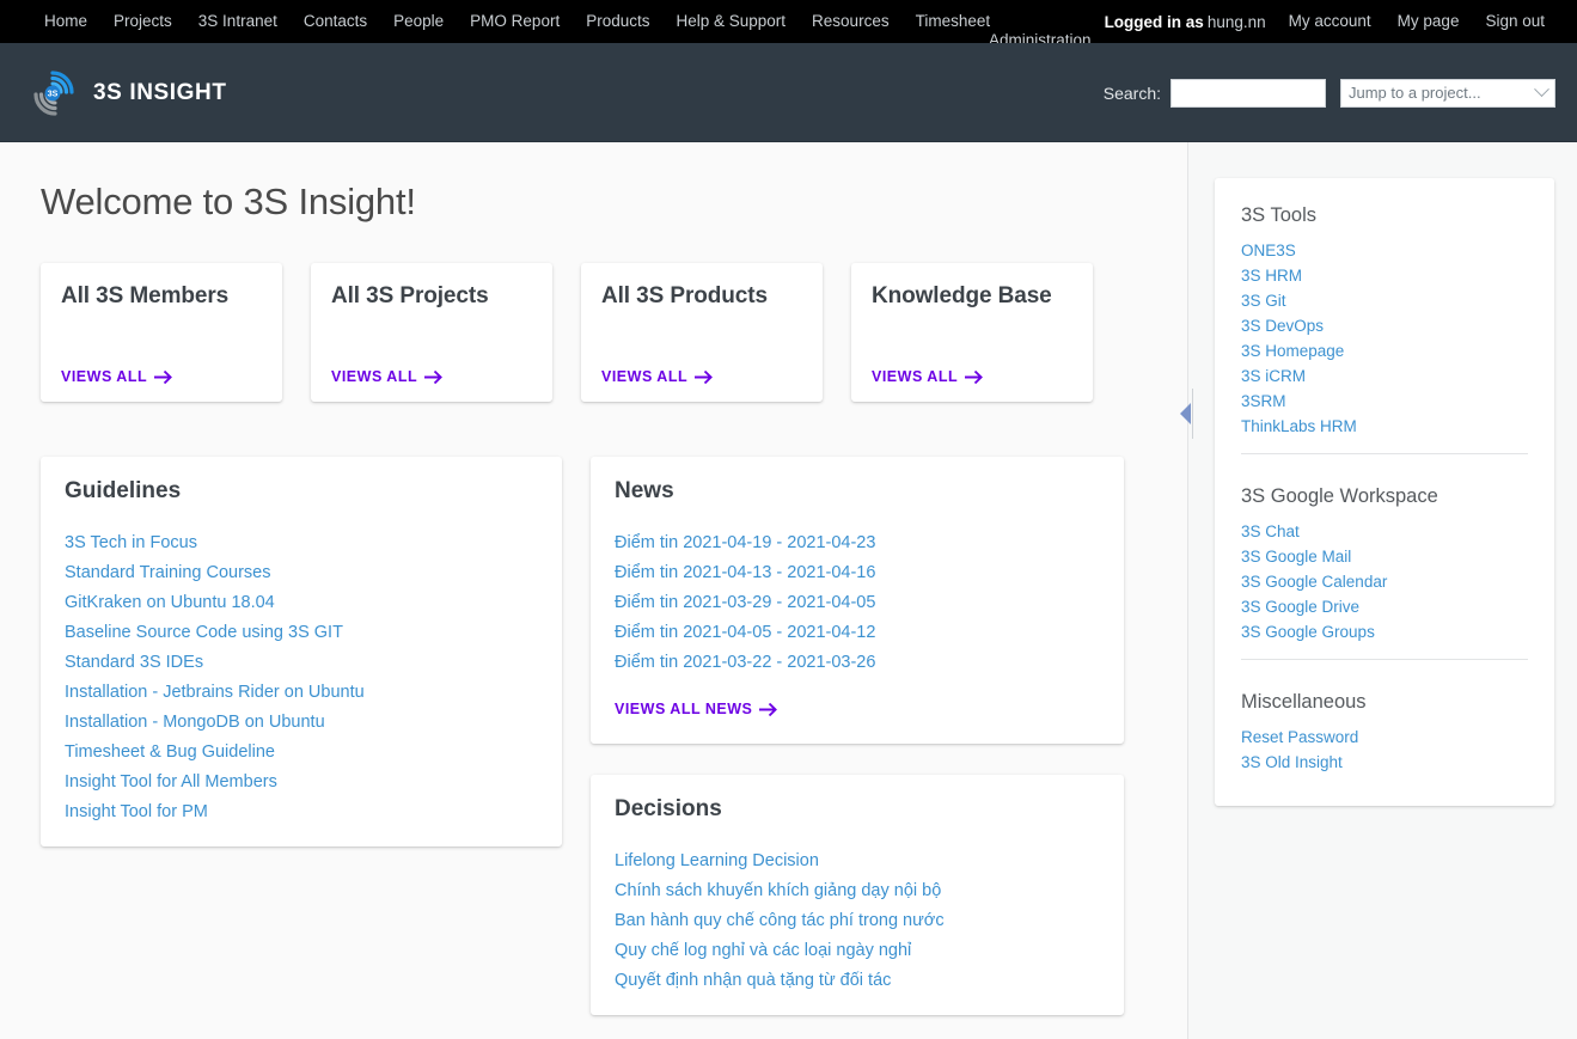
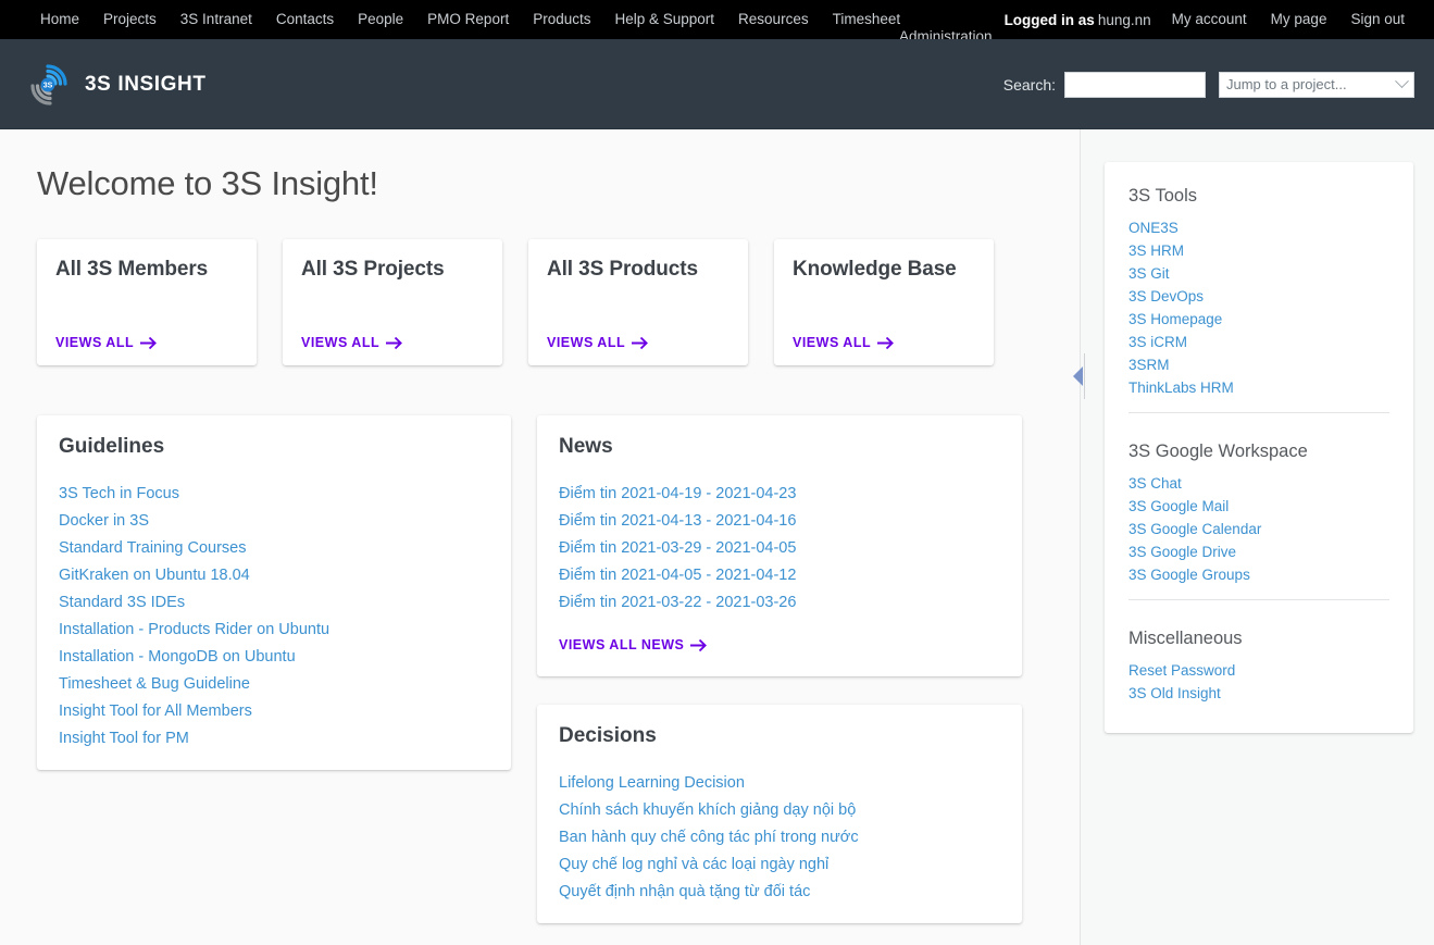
  Home
  Projects
  3S Intranet
  Contacts
  People
  PMO Report
  Products
  Help & Support
  Resources
  Timesheet
  Administration
  Logged in as
  hung.nn
  My account
  My page
  Sign out
  3S INSIGHT
  Search:
  Jump to a project...
  Welcome to 3S Insight!
  All 3S Members
  VIEWS ALL
  All 3S Projects
  VIEWS ALL
  All 3S Products
  VIEWS ALL
  Knowledge Base
  VIEWS ALL
  Guidelines
  3S Tech in Focus
+ Docker in 3S
  Standard Training Courses
  GitKraken on Ubuntu 18.04
- Baseline Source Code using 3S GIT
  Standard 3S IDEs
- Installation - Jetbrains Rider on Ubuntu
+ Installation - Products Rider on Ubuntu
  Installation - MongoDB on Ubuntu
  Timesheet & Bug Guideline
  Insight Tool for All Members
  Insight Tool for PM
  News
  Điểm tin 2021-04-19 - 2021-04-23
  Điểm tin 2021-04-13 - 2021-04-16
  Điểm tin 2021-03-29 - 2021-04-05
  Điểm tin 2021-04-05 - 2021-04-12
  Điểm tin 2021-03-22 - 2021-03-26
  VIEWS ALL NEWS
  Decisions
  Lifelong Learning Decision
  Chính sách khuyến khích giảng dạy nội bộ
  Ban hành quy chế công tác phí trong nước
  Quy chế log nghỉ và các loại ngày nghỉ
  Quyết định nhận quà tặng từ đối tác
  3S Tools
  ONE3S
  3S HRM
  3S Git
  3S DevOps
  3S Homepage
  3S iCRM
  3SRM
  ThinkLabs HRM
  3S Google Workspace
  3S Chat
  3S Google Mail
  3S Google Calendar
  3S Google Drive
  3S Google Groups
  Miscellaneous
  Reset Password
  3S Old Insight
